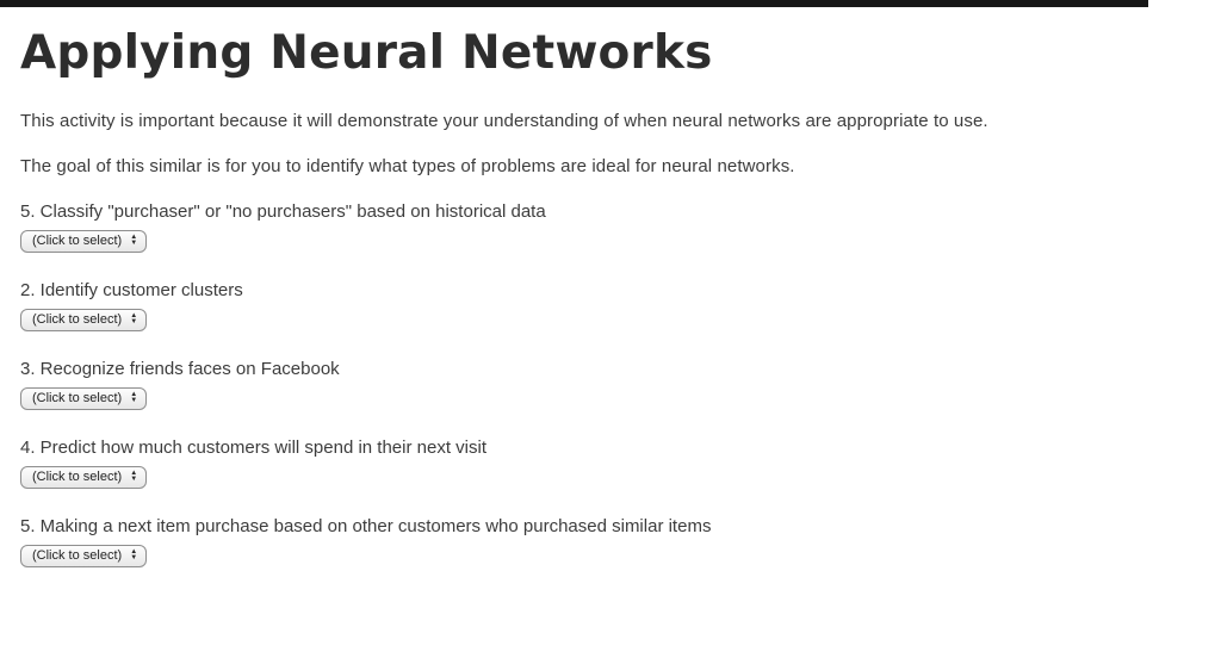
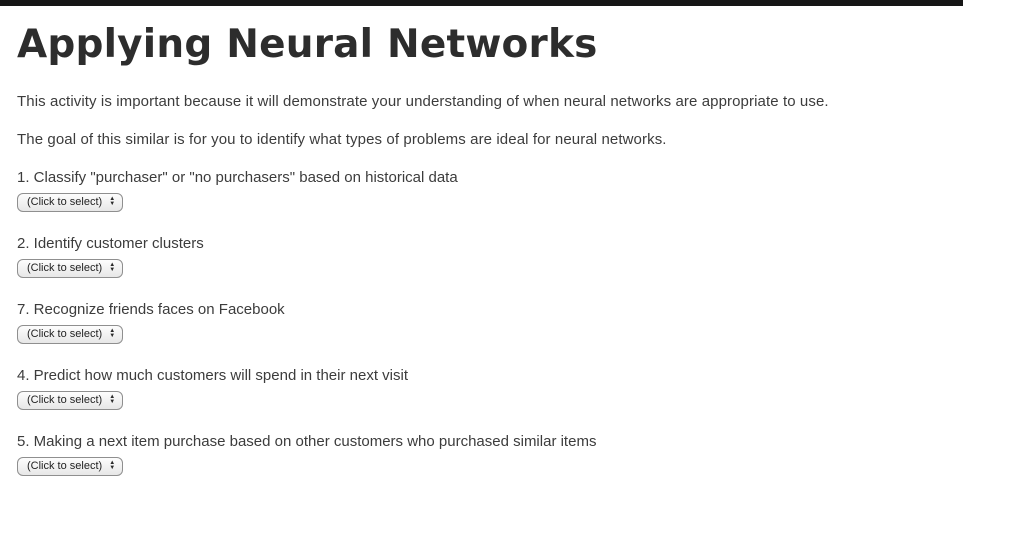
  Applying Neural Networks
  This activity is important because it will demonstrate your understanding of when neural networks are appropriate to use.
  The goal of this similar is for you to identify what types of problems are ideal for neural networks.
- 5. Classify "purchaser" or "no purchasers" based on historical data
+ 1. Classify "purchaser" or "no purchasers" based on historical data
  (Click to select)
  2. Identify customer clusters
  (Click to select)
- 3. Recognize friends faces on Facebook
+ 7. Recognize friends faces on Facebook
  (Click to select)
  4. Predict how much customers will spend in their next visit
  (Click to select)
  5. Making a next item purchase based on other customers who purchased similar items
  (Click to select)
